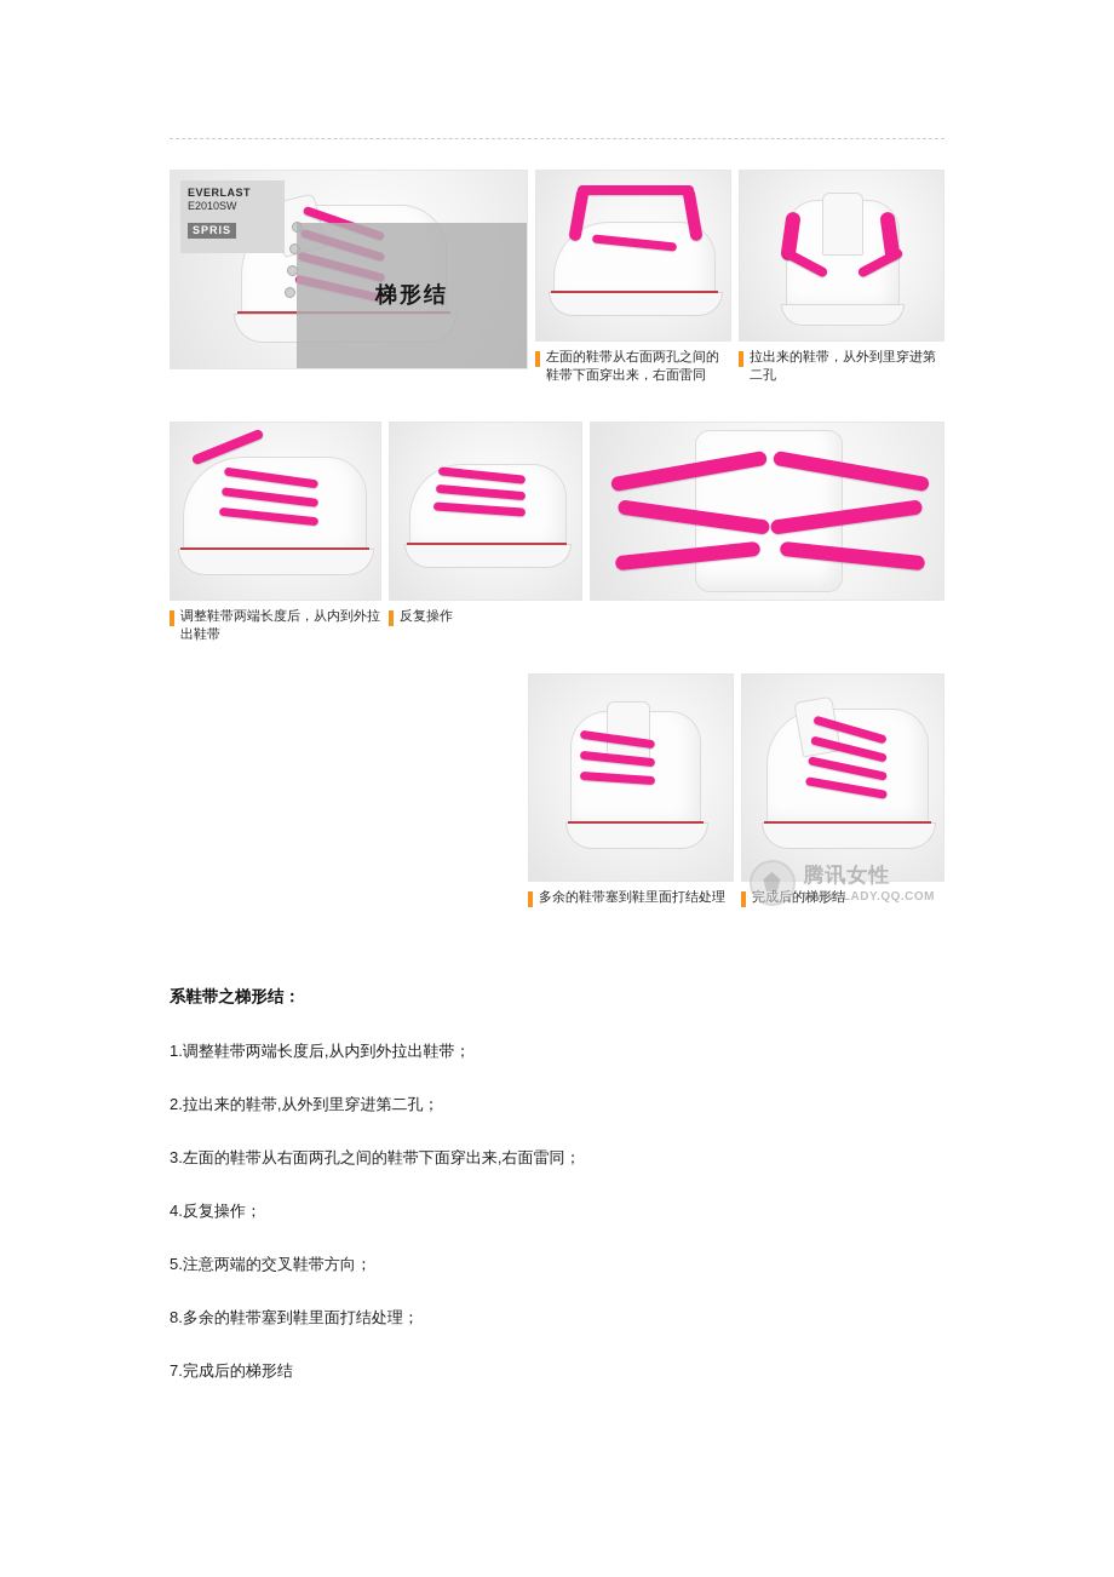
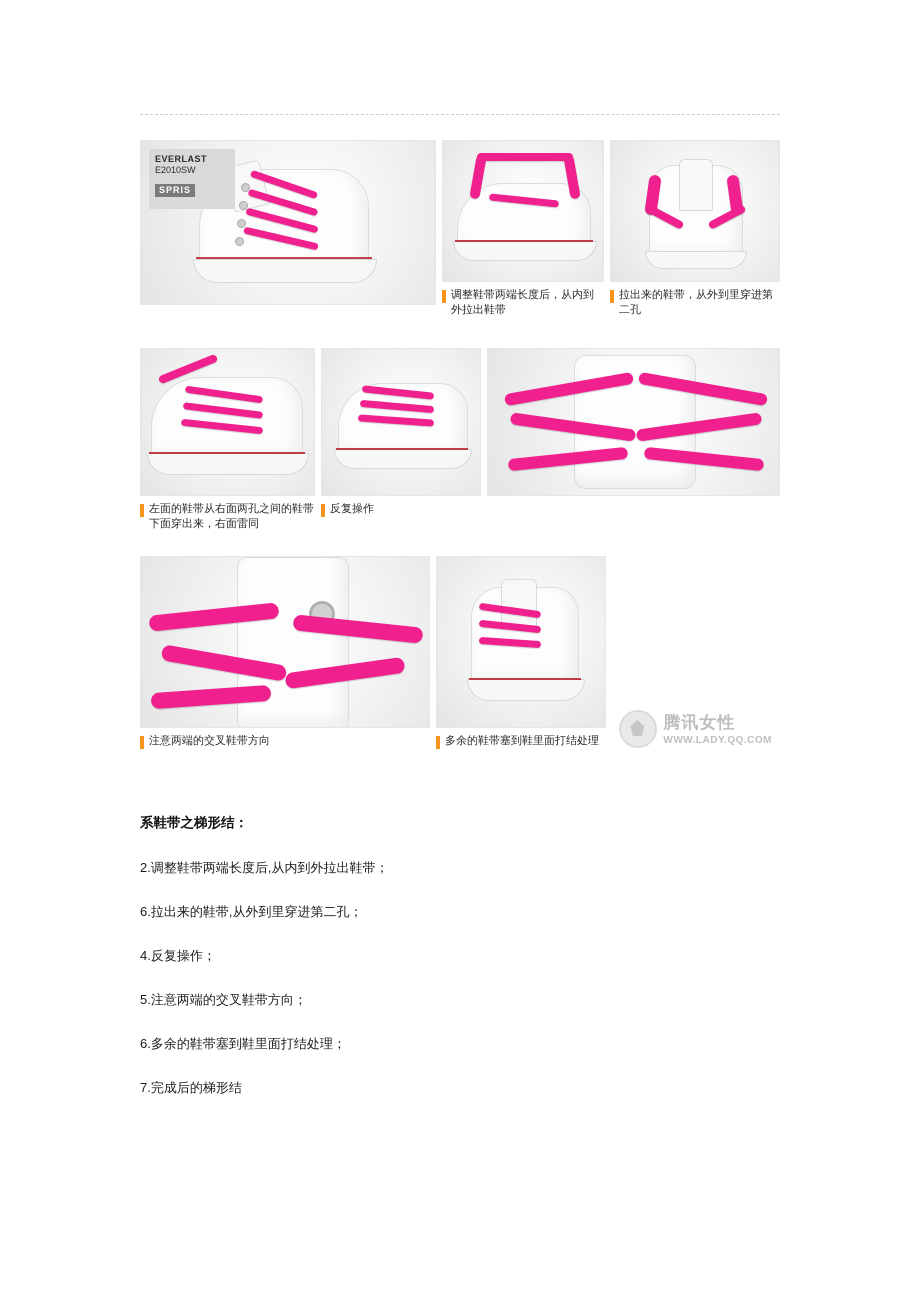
  EVERLAST
  E2010SW
  SPRIS
- 梯形结
- 左面的鞋带从右面两孔之间的鞋带下面穿出来，右面雷同
+ 调整鞋带两端长度后，从内到外拉出鞋带
  拉出来的鞋带，从外到里穿进第二孔
- 调整鞋带两端长度后，从内到外拉出鞋带
+ 左面的鞋带从右面两孔之间的鞋带下面穿出来，右面雷同
  反复操作
+ 注意两端的交叉鞋带方向
  多余的鞋带塞到鞋里面打结处理
- 完成后的梯形结
  腾讯女性
  WWW.LADY.QQ.COM
  系鞋带之梯形结：
- 1.调整鞋带两端长度后,从内到外拉出鞋带；
+ 2.调整鞋带两端长度后,从内到外拉出鞋带；
- 2.拉出来的鞋带,从外到里穿进第二孔；
+ 6.拉出来的鞋带,从外到里穿进第二孔；
- 3.左面的鞋带从右面两孔之间的鞋带下面穿出来,右面雷同；
  4.反复操作；
  5.注意两端的交叉鞋带方向；
- 8.多余的鞋带塞到鞋里面打结处理；
+ 6.多余的鞋带塞到鞋里面打结处理；
  7.完成后的梯形结
